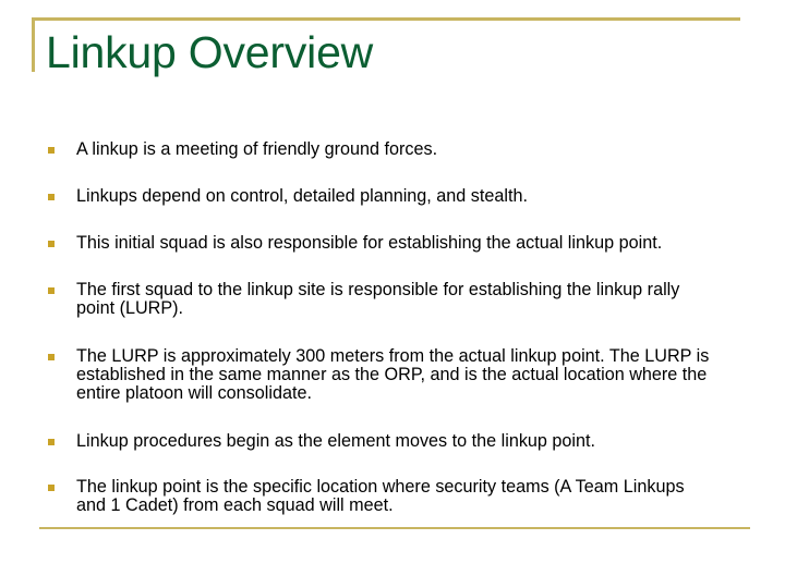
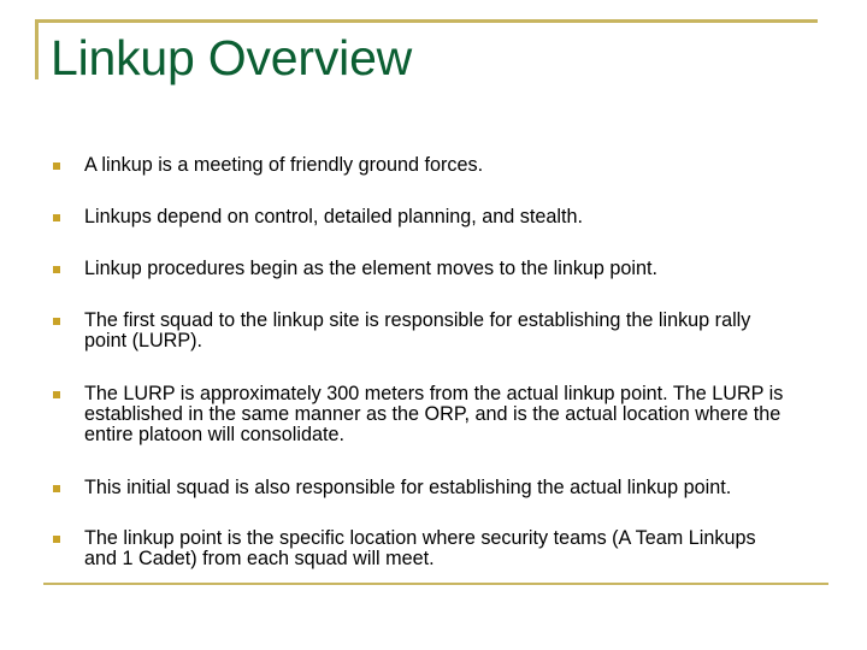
  Linkup Overview
  A linkup is a meeting of friendly ground forces.
  Linkups depend on control, detailed planning, and stealth.
- This initial squad is also responsible for establishing the actual linkup point.
+ Linkup procedures begin as the element moves to the linkup point.
  The first squad to the linkup site is responsible for establishing the linkup rally point (LURP).
  The LURP is approximately 300 meters from the actual linkup point. The LURP is established in the same manner as the ORP, and is the actual location where the entire platoon will consolidate.
- Linkup procedures begin as the element moves to the linkup point.
+ This initial squad is also responsible for establishing the actual linkup point.
  The linkup point is the specific location where security teams (A Team Linkups and 1 Cadet) from each squad will meet.
